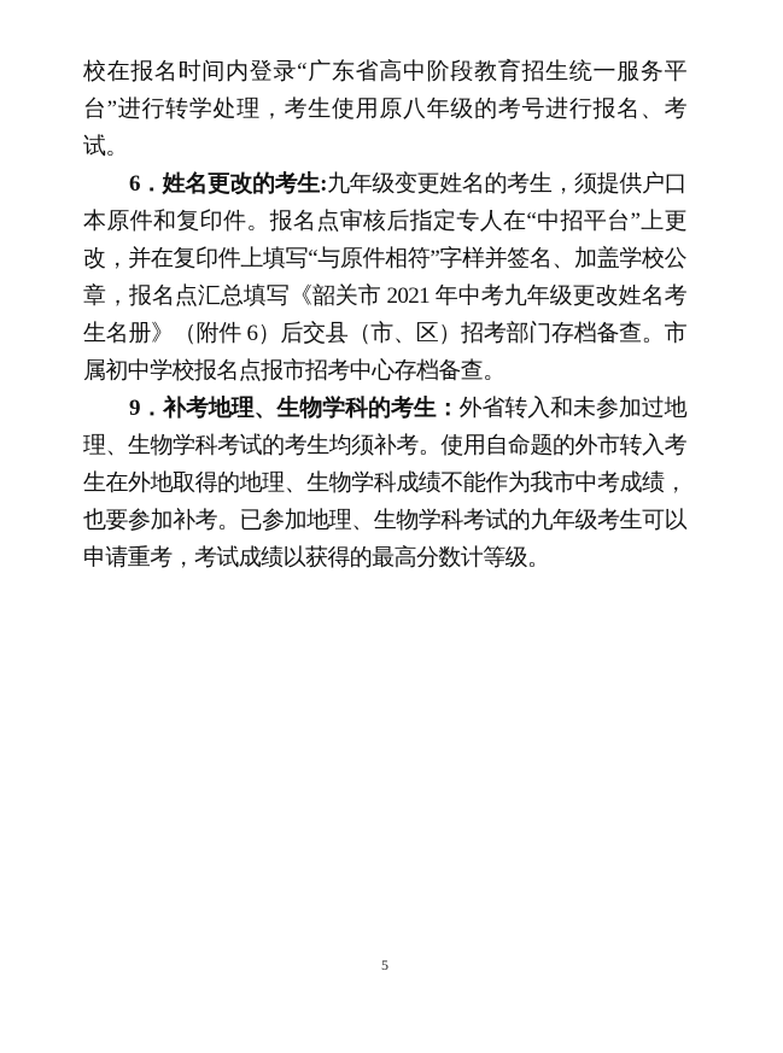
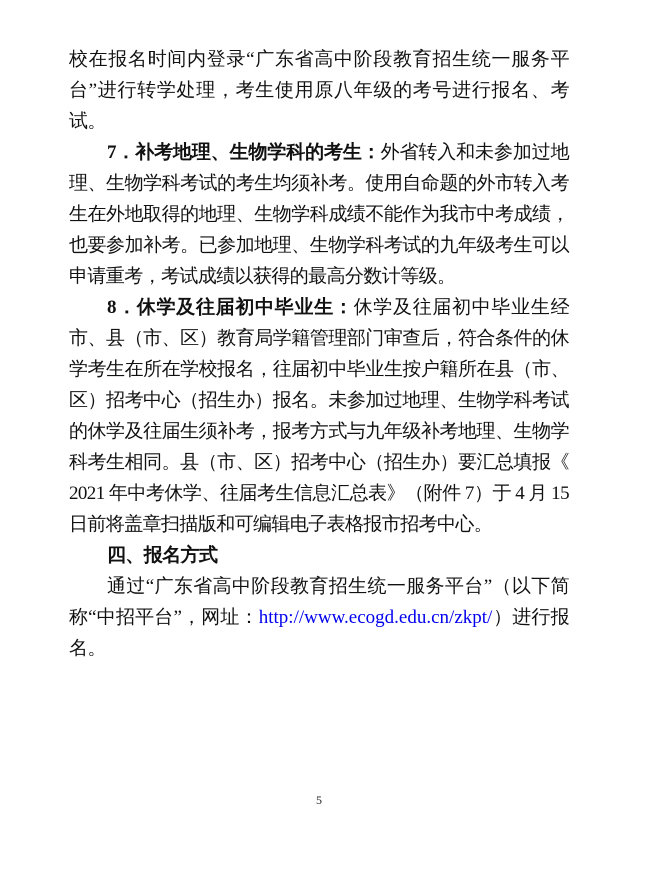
  校在报名时间内登录“广东省高中阶段教育招生统一服务平台”进行转学处理，考生使用原八年级的考号进行报名、考试。
- 6．姓名更改的考生:九年级变更姓名的考生，须提供户口本原件和复印件。报名点审核后指定专人在“中招平台”上更改，并在复印件上填写“与原件相符”字样并签名、加盖学校公章，报名点汇总填写《韶关市 2021 年中考九年级更改姓名考生名册》（附件 6）后交县（市、区）招考部门存档备查。市属初中学校报名点报市招考中心存档备查。
- 9．补考地理、生物学科的考生：外省转入和未参加过地理、生物学科考试的考生均须补考。使用自命题的外市转入考生在外地取得的地理、生物学科成绩不能作为我市中考成绩，也要参加补考。已参加地理、生物学科考试的九年级考生可以申请重考，考试成绩以获得的最高分数计等级。
+ 7．补考地理、生物学科的考生：外省转入和未参加过地理、生物学科考试的考生均须补考。使用自命题的外市转入考生在外地取得的地理、生物学科成绩不能作为我市中考成绩，也要参加补考。已参加地理、生物学科考试的九年级考生可以申请重考，考试成绩以获得的最高分数计等级。
+ 8．休学及往届初中毕业生：休学及往届初中毕业生经市、县（市、区）教育局学籍管理部门审查后，符合条件的休学考生在所在学校报名，往届初中毕业生按户籍所在县（市、区）招考中心（招生办）报名。未参加过地理、生物学科考试的休学及往届生须补考，报考方式与九年级补考地理、生物学科考生相同。县（市、区）招考中心（招生办）要汇总填报《 2021 年中考休学、往届考生信息汇总表》（附件 7）于 4 月 15 日前将盖章扫描版和可编辑电子表格报市招考中心。
+ 四、报名方式
+ 通过“广东省高中阶段教育招生统一服务平台”（以下简称“中招平台”，网址：http://www.ecogd.edu.cn/zkpt/）进行报名。
  5
